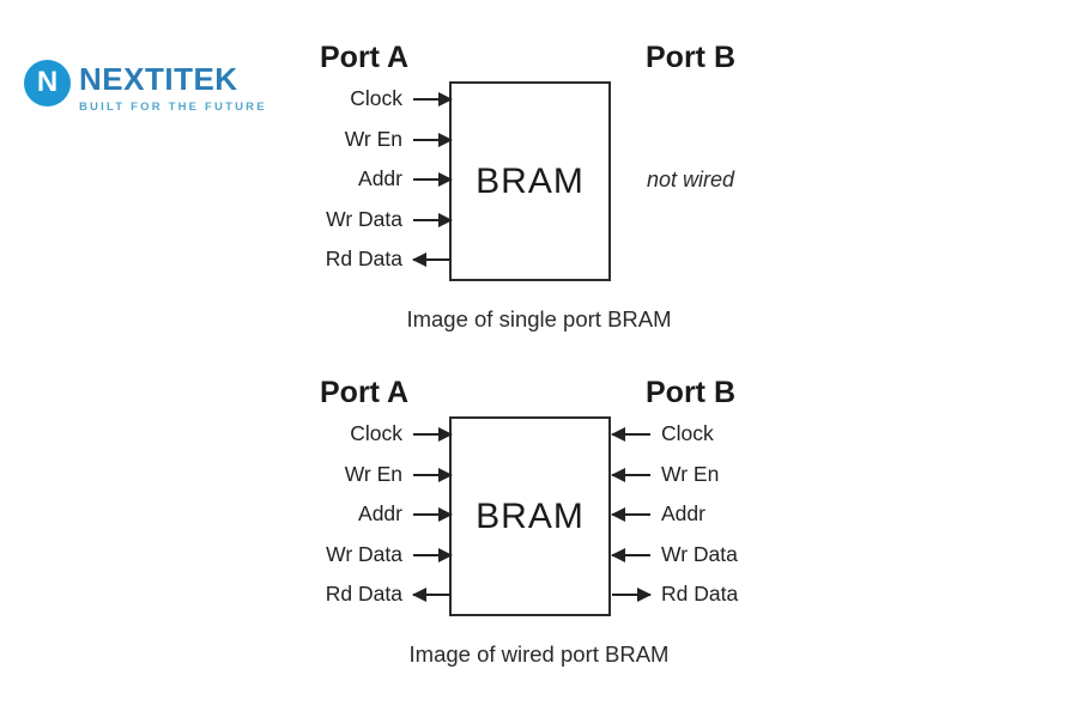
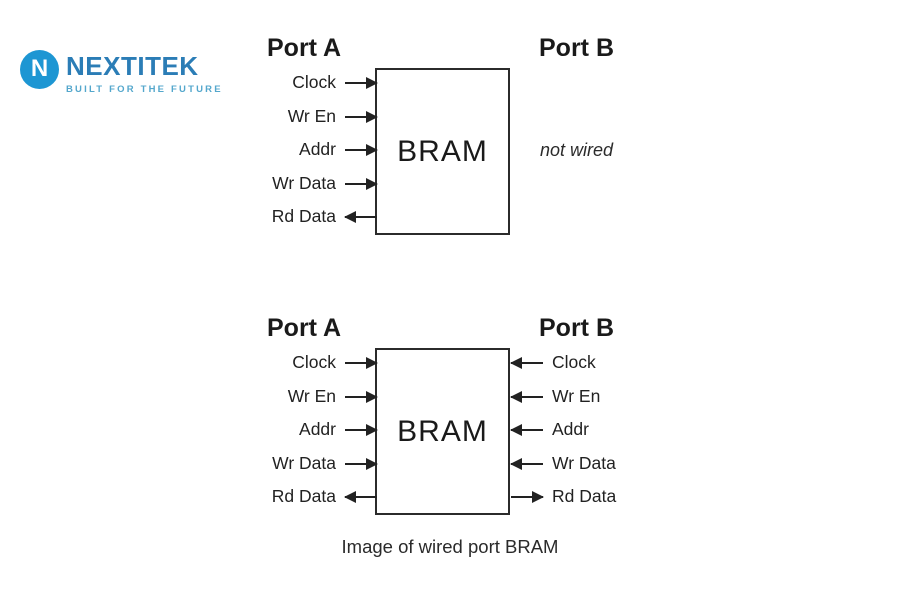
  N
  NEXTITEK
  BUILT FOR THE FUTURE
  Port A
  Port B
  BRAM
  Clock
  Wr En
  Addr
  Wr Data
  Rd Data
  not wired
- Image of single port BRAM
  Port A
  Port B
  BRAM
  Clock
  Wr En
  Addr
  Wr Data
  Rd Data
  Clock
  Wr En
  Addr
  Wr Data
  Rd Data
  Image of wired port BRAM
